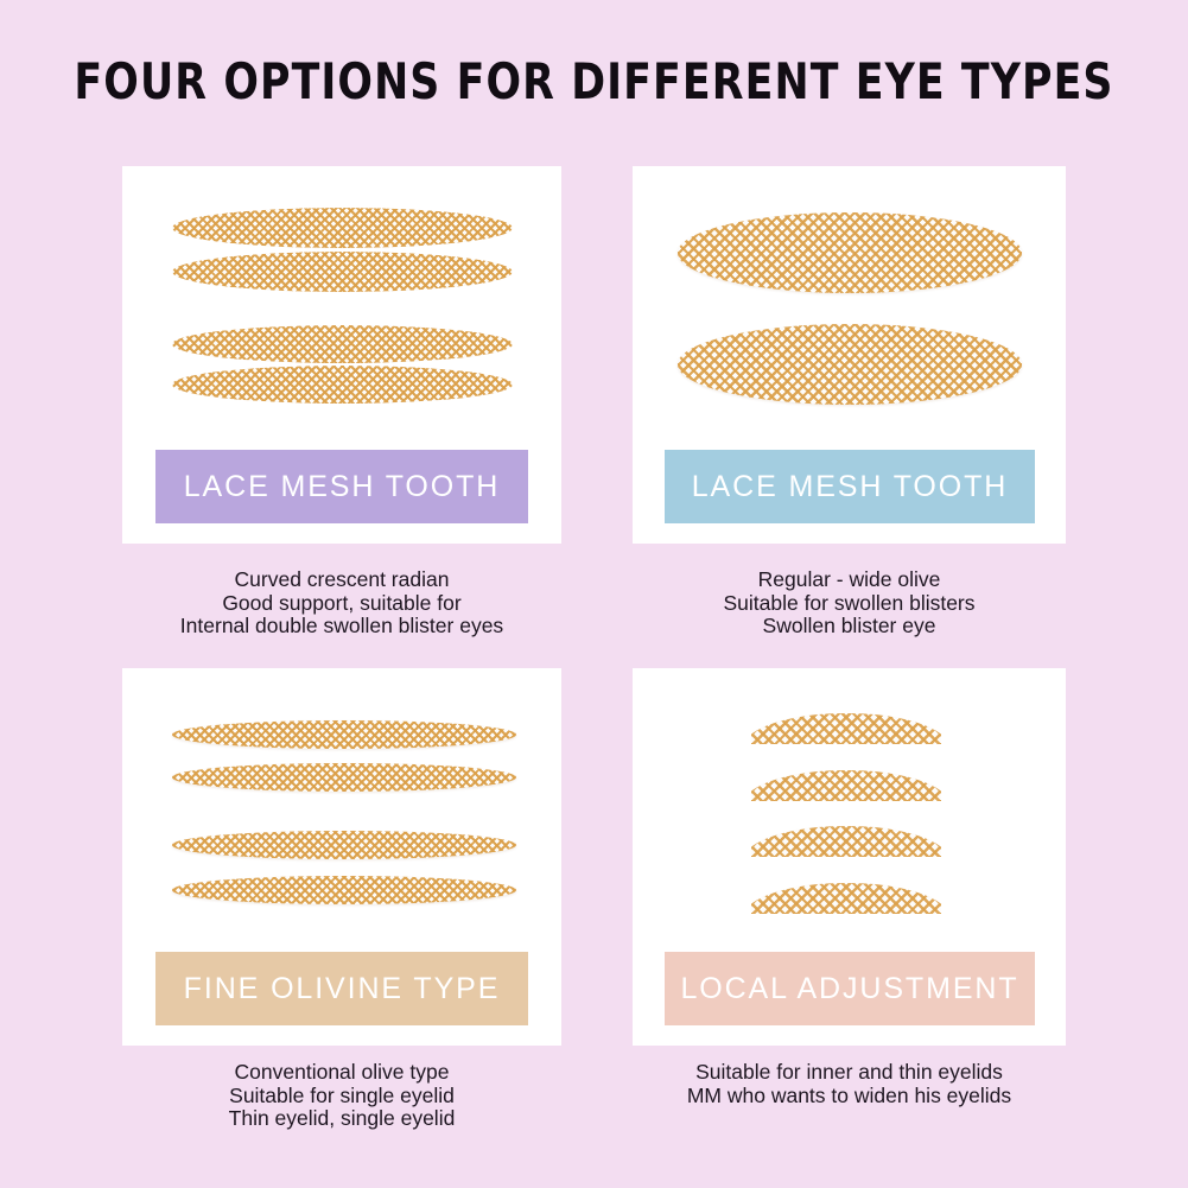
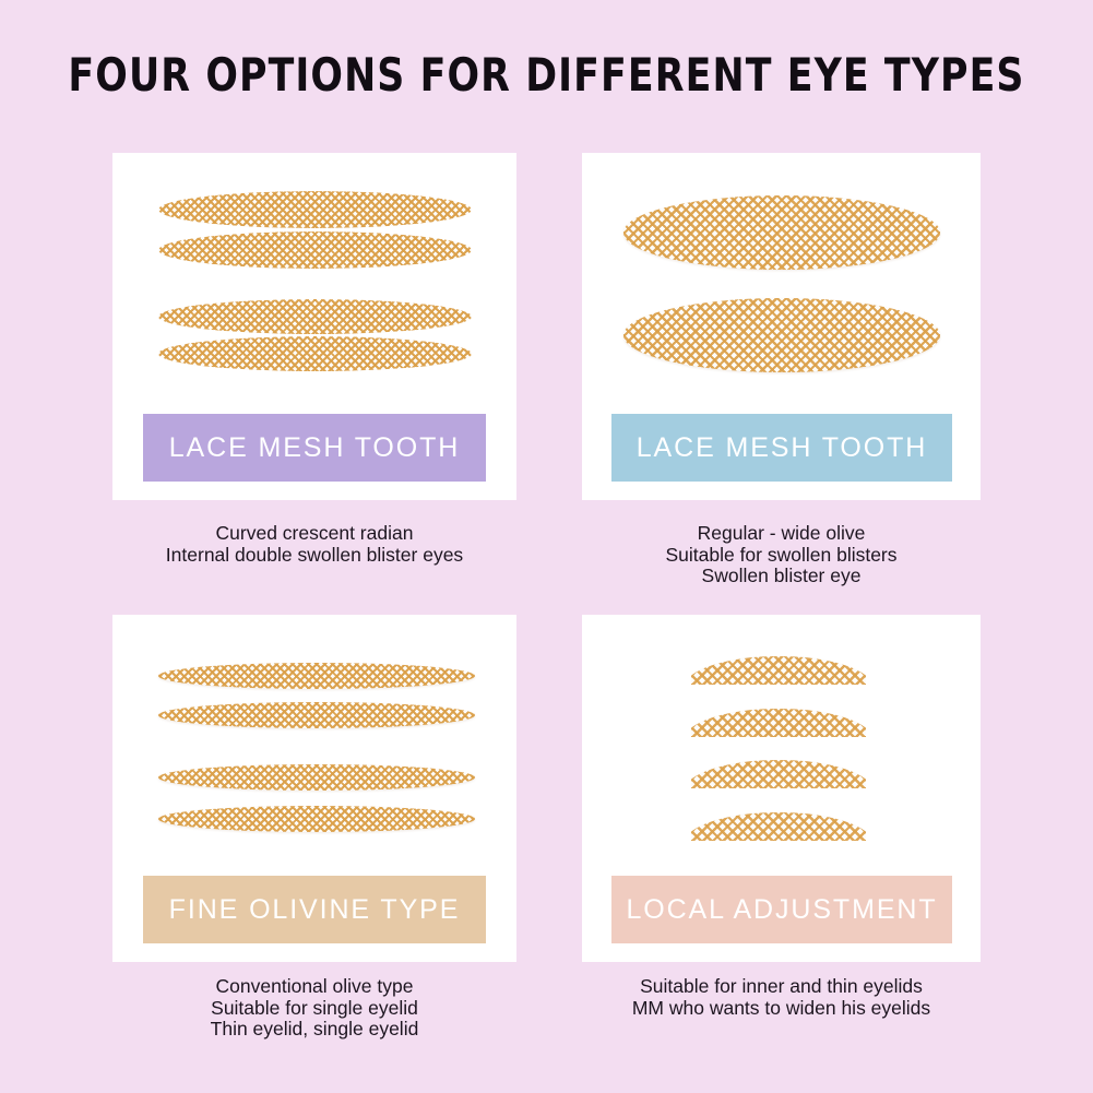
  FOUR OPTIONS FOR DIFFERENT EYE TYPES
  LACE MESH TOOTH
  Curved crescent radian
- Good support, suitable for
  Internal double swollen blister eyes
  LACE MESH TOOTH
  Regular - wide olive
  Suitable for swollen blisters
  Swollen blister eye
  FINE OLIVINE TYPE
  Conventional olive type
  Suitable for single eyelid
  Thin eyelid, single eyelid
  LOCAL ADJUSTMENT
  Suitable for inner and thin eyelids
  MM who wants to widen his eyelids
